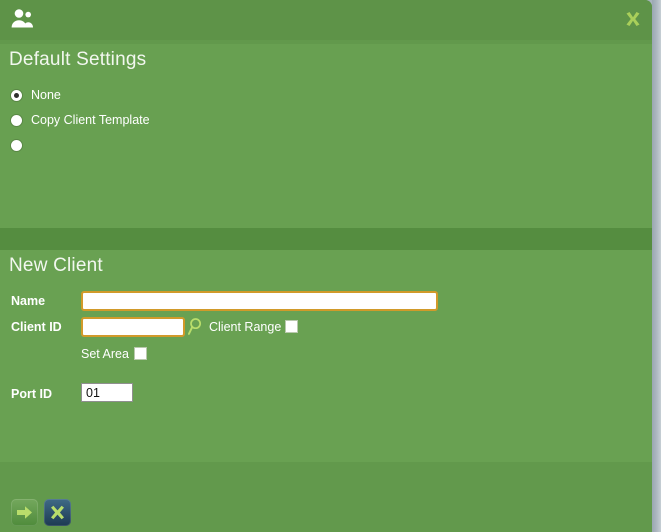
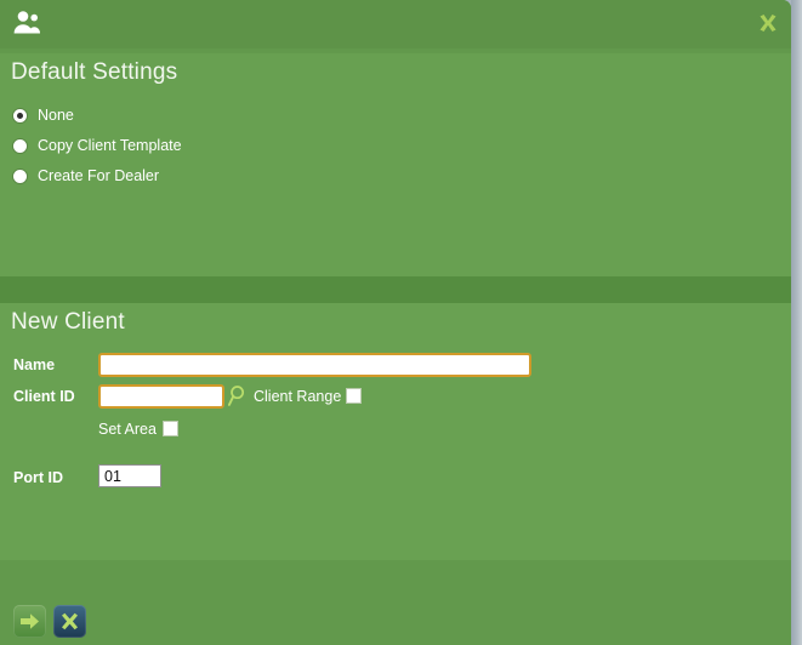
  Default Settings
  None
  Copy Client Template
+ Create For Dealer
  New Client
  Name
  Client ID
  Client Range
  Set Area
  Port ID
  01
